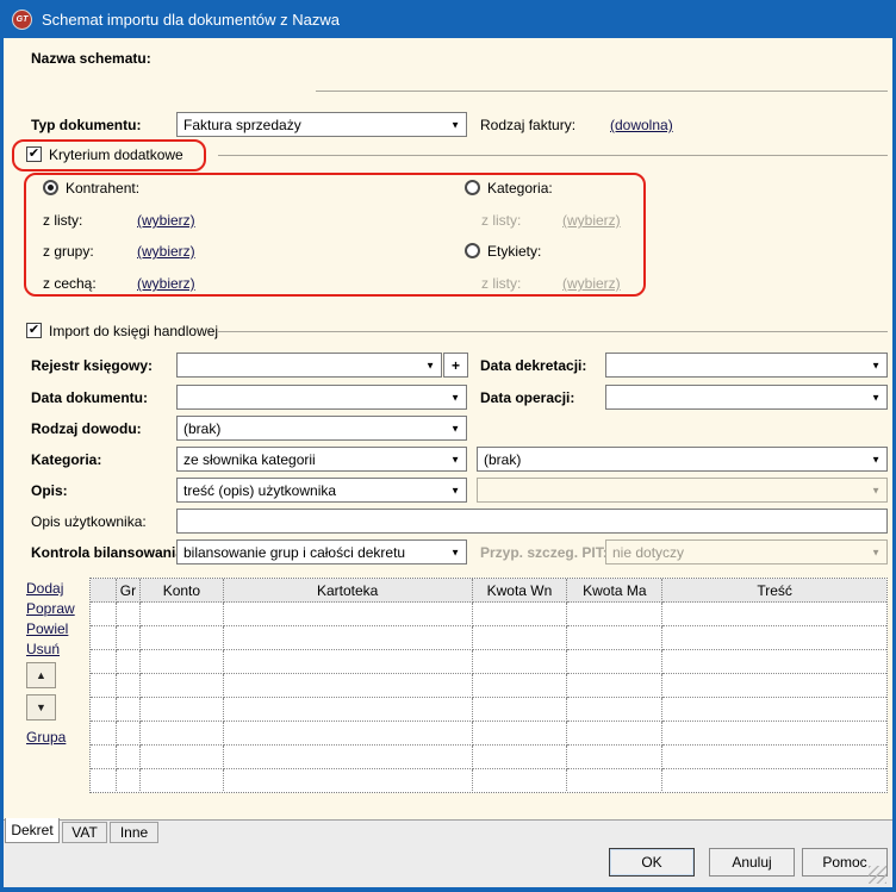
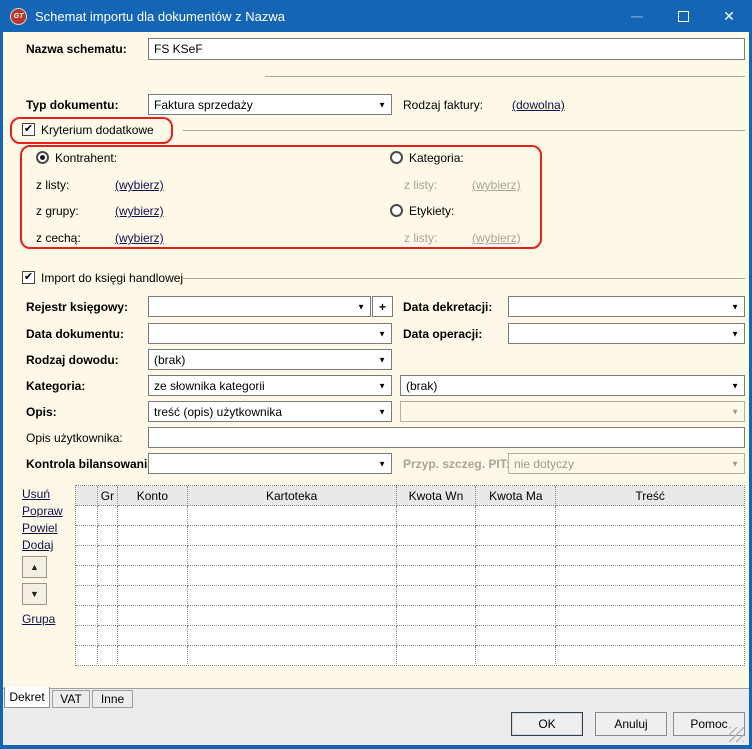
  Schemat importu dla dokumentów z Nazwa
+ —
+ ✕
  Nazwa schematu:
+ FS KSeF
  Typ dokumentu:
  Faktura sprzedaży
  ▼
  Rodzaj faktury:
  (dowolna)
  Kryterium dodatkowe
  Kontrahent:
  z listy:
  (wybierz)
  z grupy:
  (wybierz)
  z cechą:
  (wybierz)
  Kategoria:
  z listy:
  (wybierz)
  Etykiety:
  z listy:
  (wybierz)
  Import do księgi handlowej
  Rejestr księgowy:
  ▼
  +
  Data dekretacji:
  ▼
  Data dokumentu:
  ▼
  Data operacji:
  ▼
  Rodzaj dowodu:
  (brak)
  ▼
  Kategoria:
  ze słownika kategorii
  ▼
  (brak)
  ▼
  Opis:
  treść (opis) użytkownika
  ▼
  ▼
  Opis użytkownika:
  Kontrola bilansowani
- bilansowanie grup i całości dekretu
  ▼
  Przyp. szczeg. PIT
  nie dotyczy
  ▼
- Dodaj
+ Usuń
  Popraw
  Powiel
- Usuń
+ Dodaj
  ▲
  ▼
  Grupa
  Gr
  Konto
  Kartoteka
  Kwota Wn
  Kwota Ma
  Treść
  Dekret
  VAT
  Inne
  OK
  Anuluj
  Pomoc
